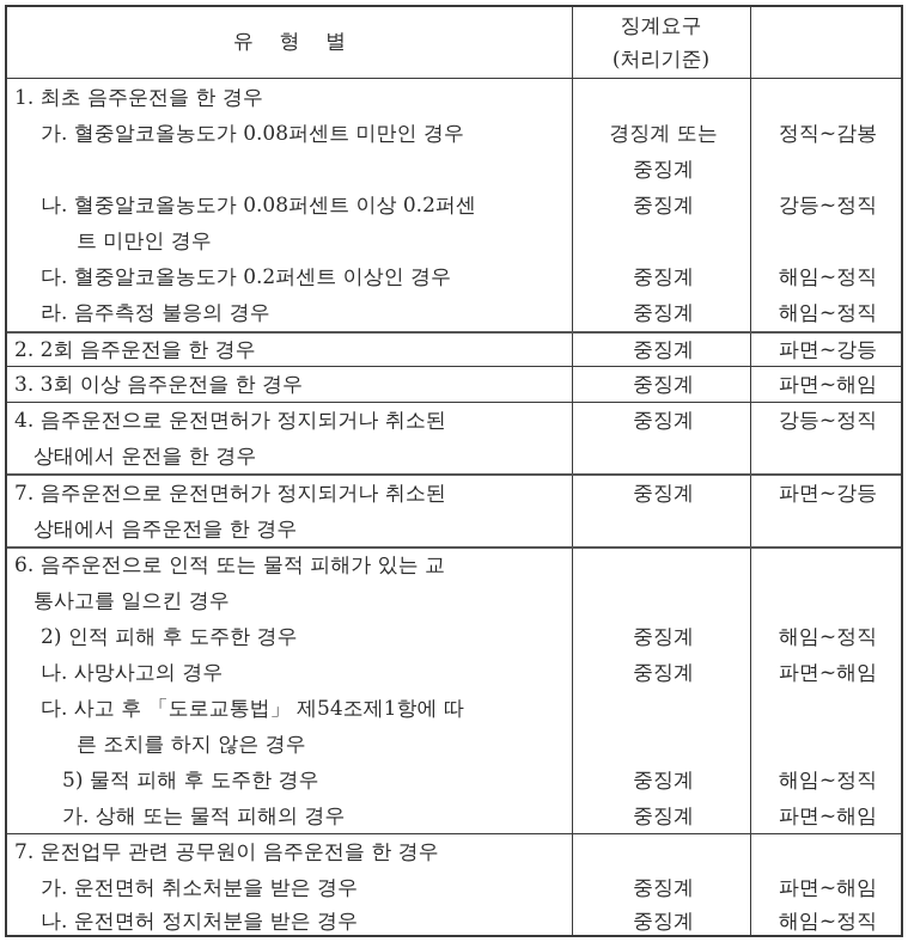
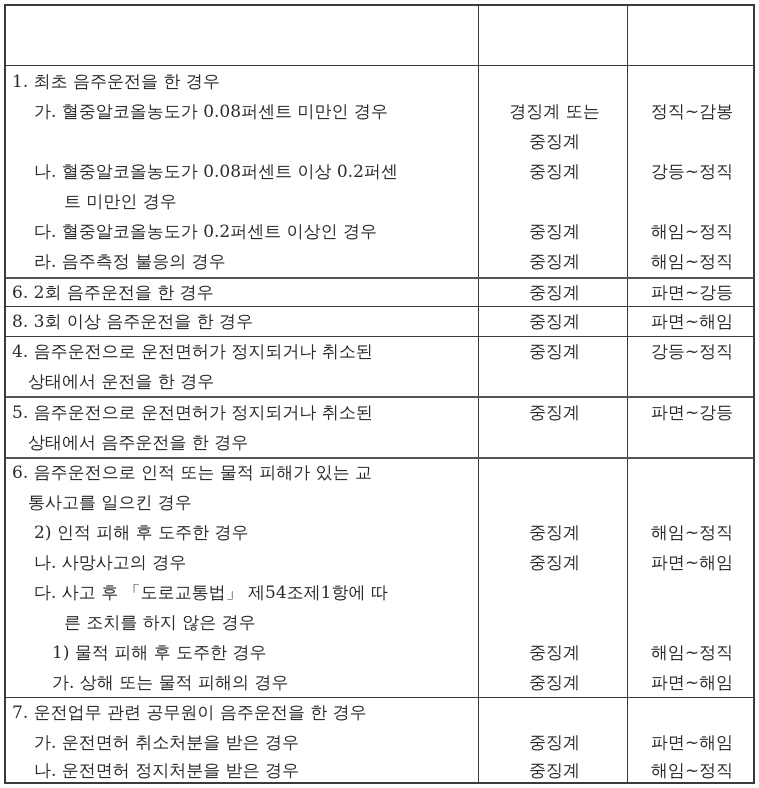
- 유 형 별
- 징계요구
- (처리기준)
  1. 최초 음주운전을 한 경우
  가. 혈중알코올농도가 0.08퍼센트 미만인 경우
  경징계 또는
  정직~감봉
  중징계
  나. 혈중알코올농도가 0.08퍼센트 이상 0.2퍼센
  중징계
  강등~정직
  트 미만인 경우
  다. 혈중알코올농도가 0.2퍼센트 이상인 경우
  중징계
  해임~정직
  라. 음주측정 불응의 경우
  중징계
  해임~정직
- 2. 2회 음주운전을 한 경우
+ 6. 2회 음주운전을 한 경우
  중징계
  파면~강등
- 3. 3회 이상 음주운전을 한 경우
+ 8. 3회 이상 음주운전을 한 경우
  중징계
  파면~해임
  4. 음주운전으로 운전면허가 정지되거나 취소된
  중징계
  강등~정직
  상태에서 운전을 한 경우
- 7. 음주운전으로 운전면허가 정지되거나 취소된
+ 5. 음주운전으로 운전면허가 정지되거나 취소된
  중징계
  파면~강등
  상태에서 음주운전을 한 경우
  6. 음주운전으로 인적 또는 물적 피해가 있는 교
  통사고를 일으킨 경우
  2) 인적 피해 후 도주한 경우
  중징계
  해임~정직
  나. 사망사고의 경우
  중징계
  파면~해임
  다. 사고 후 「도로교통법」 제54조제1항에 따
  른 조치를 하지 않은 경우
- 5) 물적 피해 후 도주한 경우
+ 1) 물적 피해 후 도주한 경우
  중징계
  해임~정직
  가. 상해 또는 물적 피해의 경우
  중징계
  파면~해임
  7. 운전업무 관련 공무원이 음주운전을 한 경우
  가. 운전면허 취소처분을 받은 경우
  중징계
  파면~해임
  나. 운전면허 정지처분을 받은 경우
  중징계
  해임~정직
